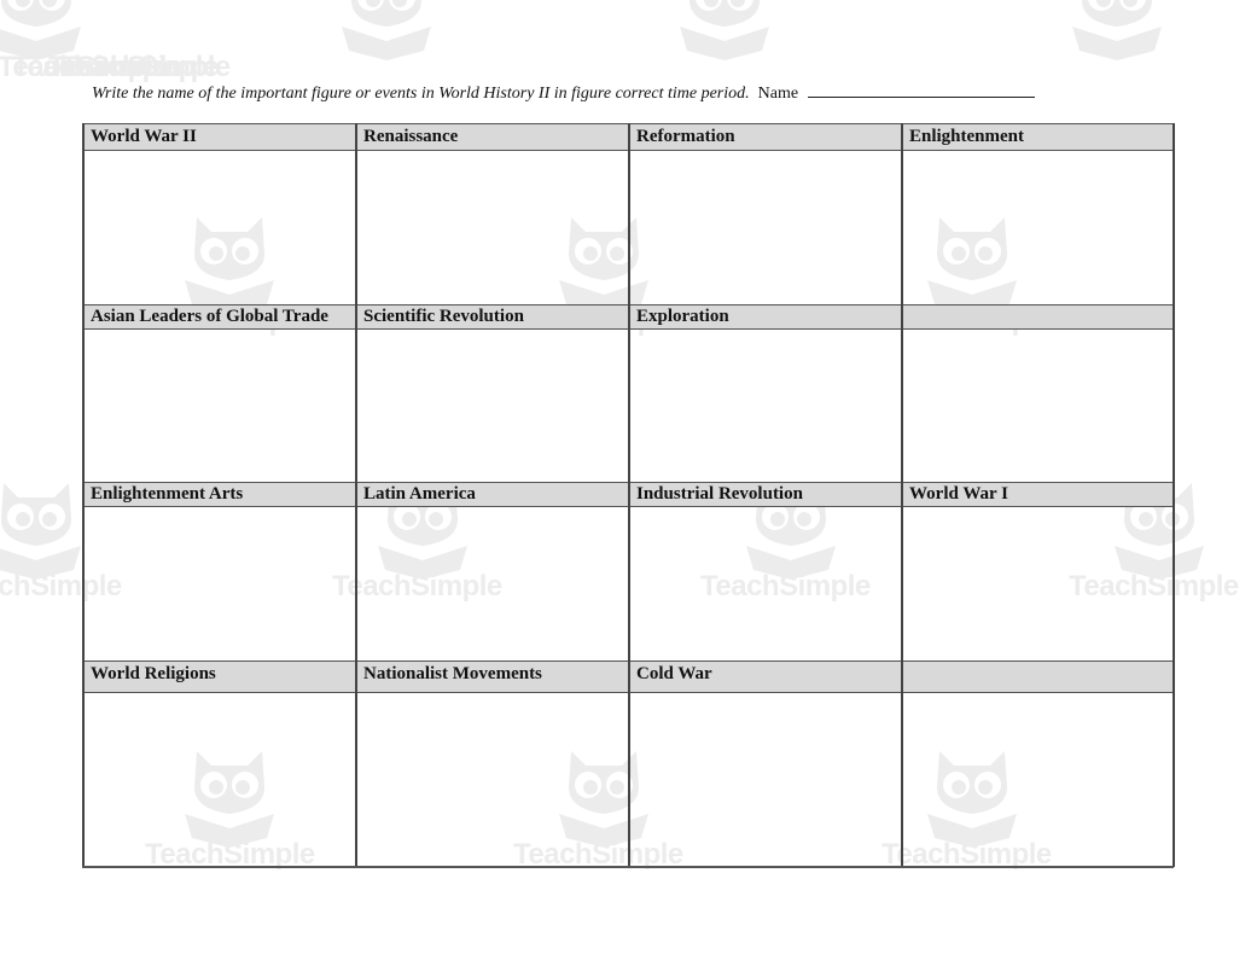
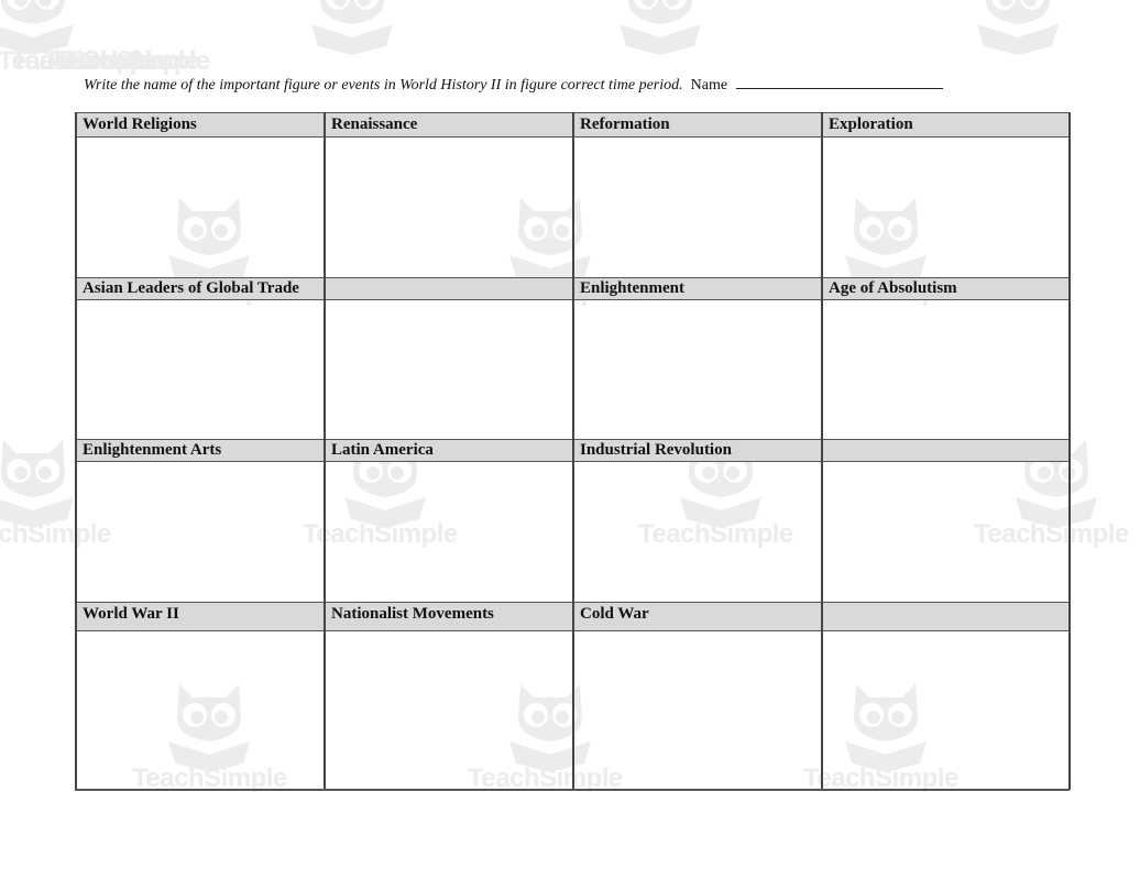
  chSimple
  TachSimple
  TeachSimple
  TeachSimple
  TeachSimple
  TeachSimple
  Write the name of the important figure or events in World History II in figure correct time period. Name
- World War II
+ World Religions
  Renaissance
  Reformation
- Enlightenment
+ Exploration
  Asian Leaders of Global Trade
- Scientific Revolution
- Exploration
+ Enlightenment
+ Age of Absolutism
  Enlightenment Arts
  Latin America
  Industrial Revolution
- World War I
- World Religions
+ World War II
  Nationalist Movements
  Cold War
